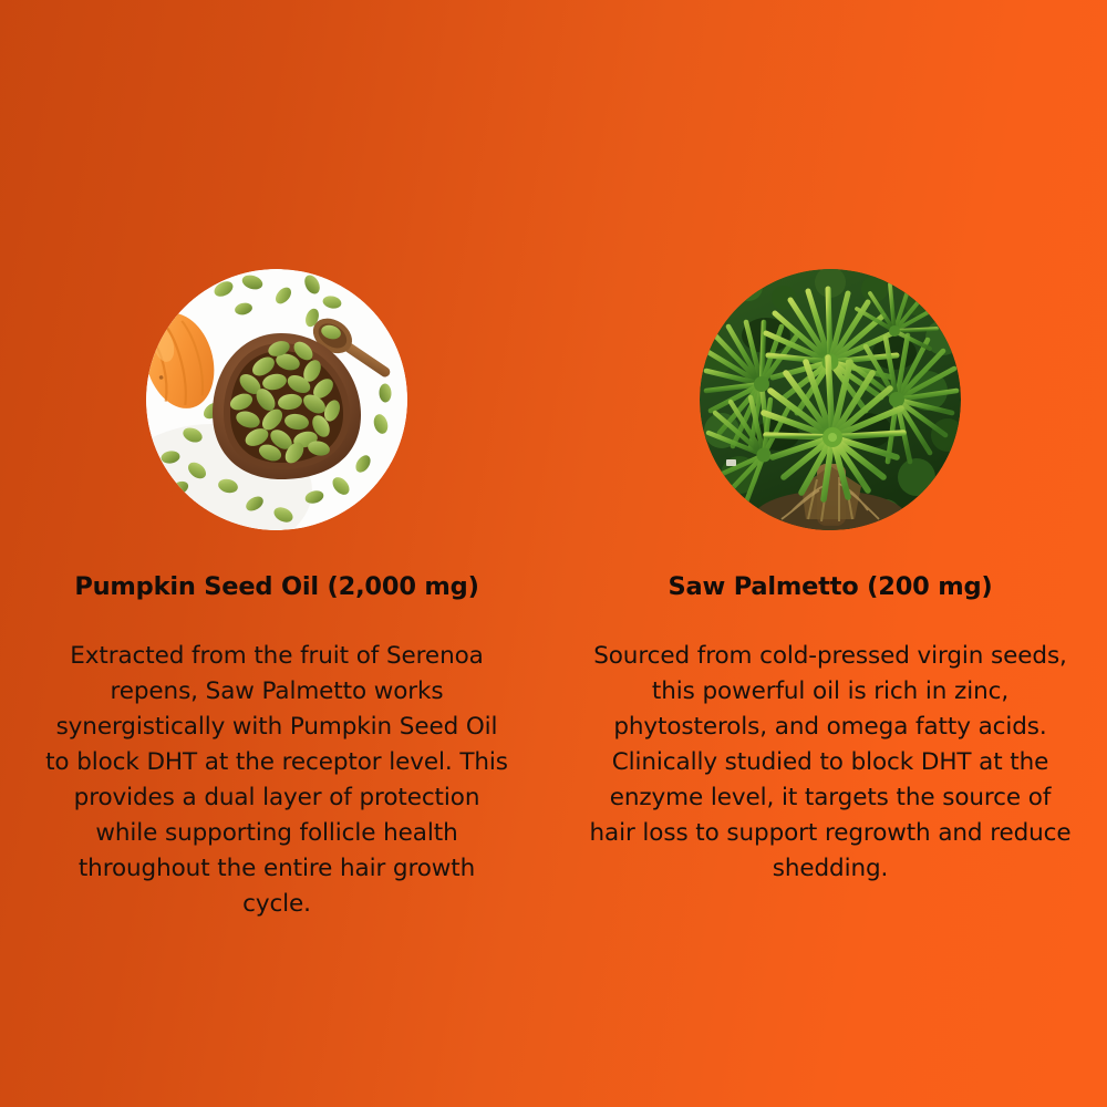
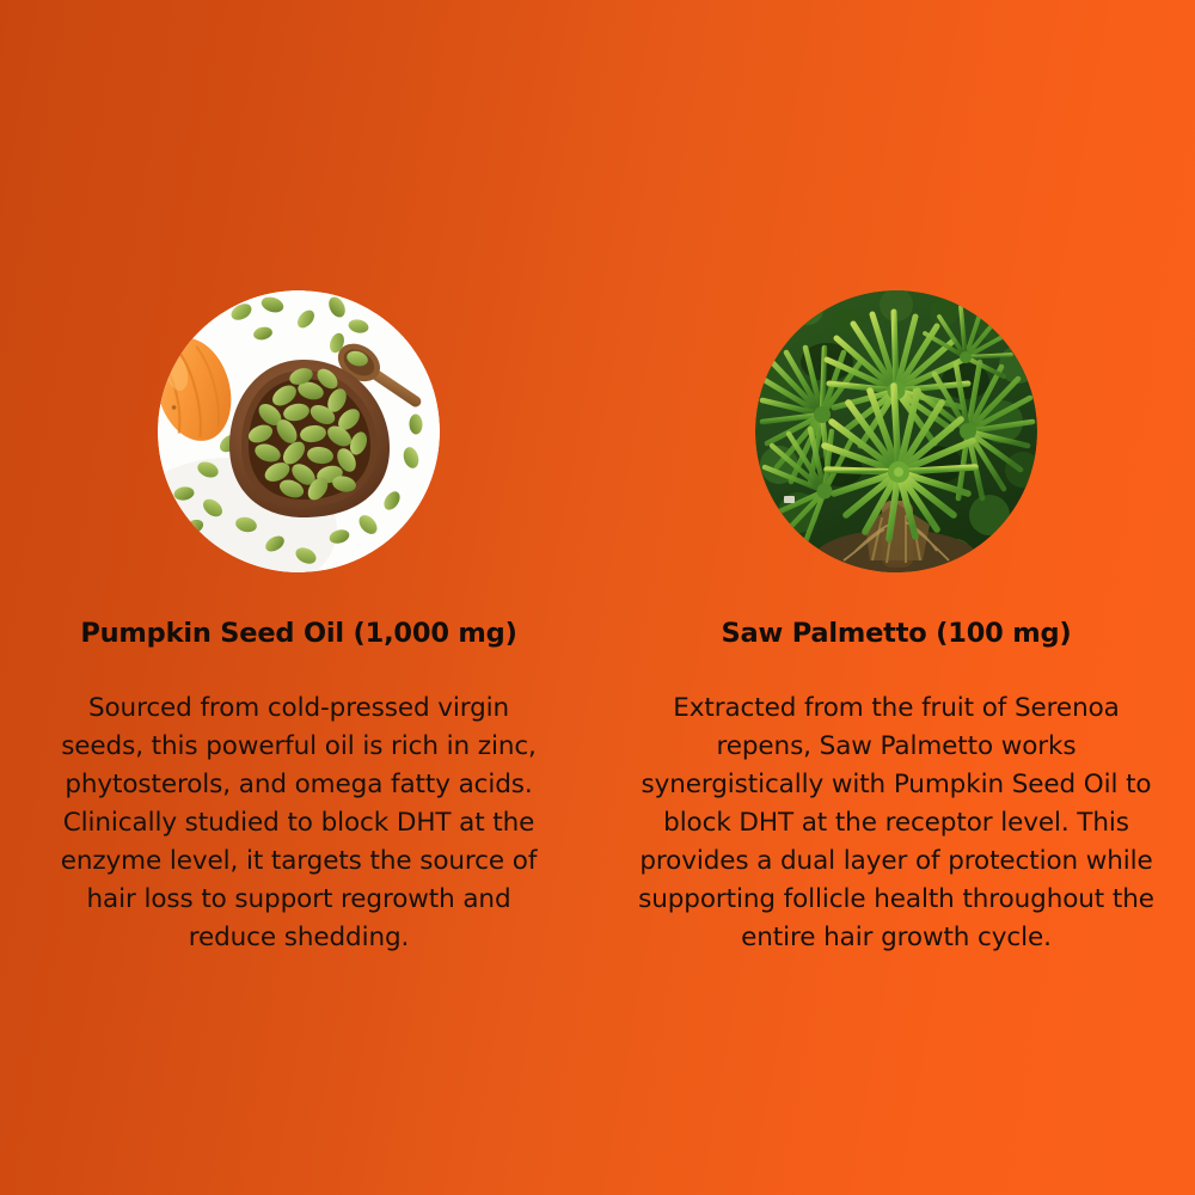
- Pumpkin Seed Oil (2,000 mg)
+ Pumpkin Seed Oil (1,000 mg)
- Extracted from the fruit of Serenoa repens, Saw Palmetto works synergistically with Pumpkin Seed Oil to block DHT at the receptor level. This provides a dual layer of protection while supporting follicle health throughout the entire hair growth cycle.
+ Sourced from cold-pressed virgin seeds, this powerful oil is rich in zinc, phytosterols, and omega fatty acids. Clinically studied to block DHT at the enzyme level, it targets the source of hair loss to support regrowth and reduce shedding.
- Saw Palmetto (200 mg)
+ Saw Palmetto (100 mg)
- Sourced from cold-pressed virgin seeds, this powerful oil is rich in zinc, phytosterols, and omega fatty acids. Clinically studied to block DHT at the enzyme level, it targets the source of hair loss to support regrowth and reduce shedding.
+ Extracted from the fruit of Serenoa repens, Saw Palmetto works synergistically with Pumpkin Seed Oil to block DHT at the receptor level. This provides a dual layer of protection while supporting follicle health throughout the entire hair growth cycle.
